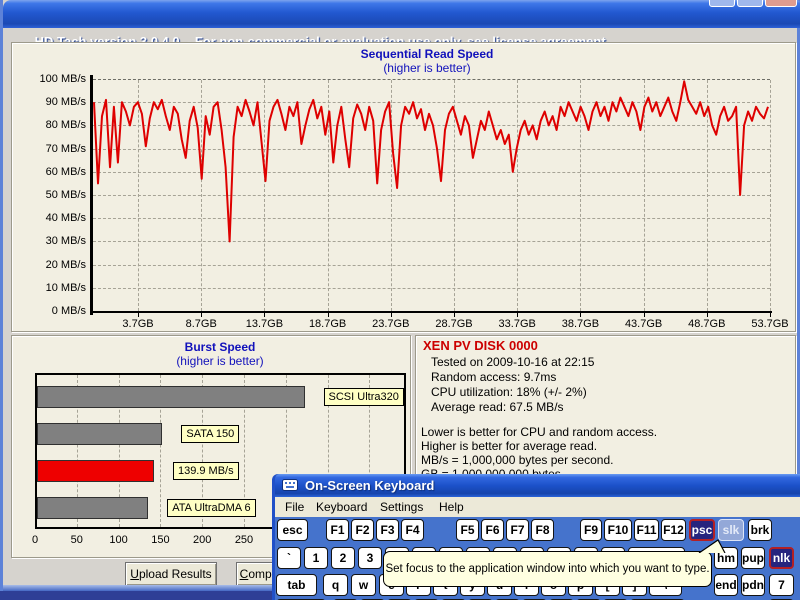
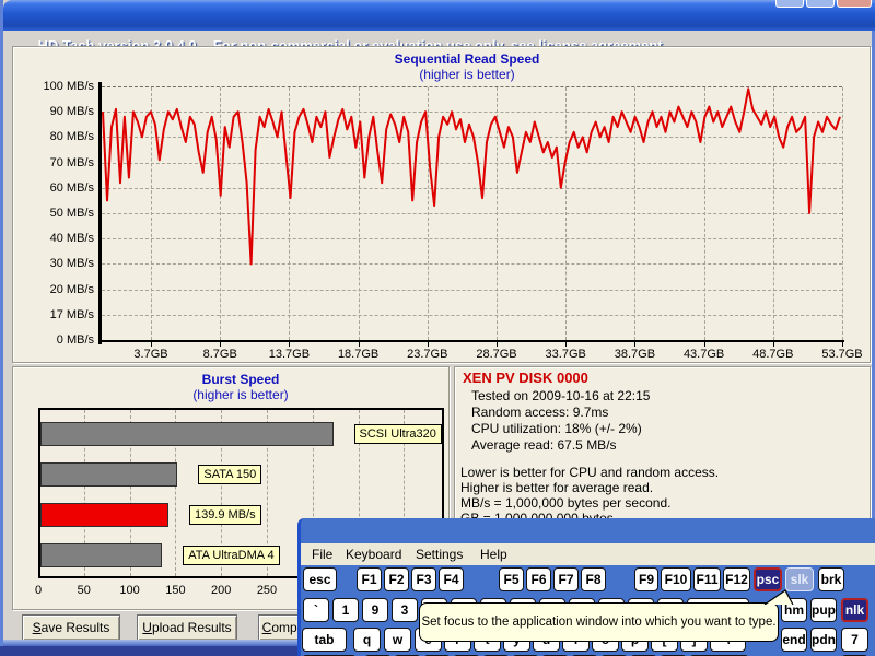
  Sequential Read Speed
  (higher is better)
  0 MB/s
- 10 MB/s
+ 17 MB/s
  20 MB/s
  30 MB/s
  40 MB/s
  50 MB/s
  60 MB/s
  70 MB/s
  80 MB/s
  90 MB/s
  100 MB/s
  3.7GB
  8.7GB
  13.7GB
  18.7GB
  23.7GB
  28.7GB
  33.7GB
  38.7GB
  43.7GB
  48.7GB
  53.7GB
  Burst Speed
  (higher is better)
  SCSI Ultra320
  SATA 150
  139.9 MB/s
- ATA UltraDMA 6
+ ATA UltraDMA 4
  0
  50
  100
  150
  200
  250
  XEN PV DISK 0000
  Tested on 2009-10-16 at 22:15
  Random access: 9.7ms
  CPU utilization: 18% (+/- 2%)
  Average read: 67.5 MB/s
  Lower is better for CPU and random access.
  Higher is better for average read.
  MB/s = 1,000,000 bytes per second.
+ Save Results
  Upload Results
- On-Screen Keyboard
  File
  Keyboard
  Settings
  Help
  esc
  F1
  F2
  F3
  F4
  F5
  F6
  F7
  F8
  F9
  F10
  F11
  F12
  psc
  slk
  brk
  `
  1
- 2
+ 9
  3
  hm
  pup
  nlk
  tab
  q
  w
  end
  pdn
  7
  Set focus to the application window into which you want to type.
